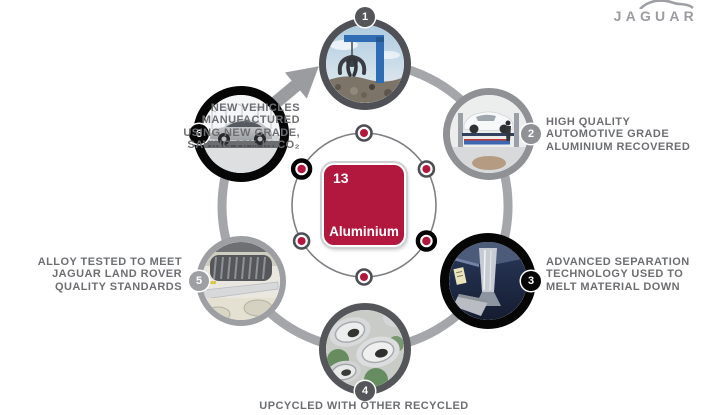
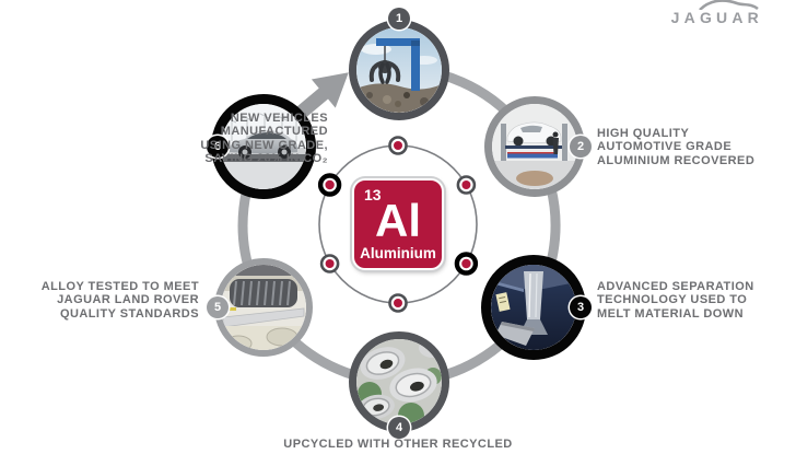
  1
  2
  3
  4
  5
  6
  13
+ Al
  Aluminium
  HIGH QUALITY
  AUTOMOTIVE GRADE
  ALUMINIUM RECOVERED
  ADVANCED SEPARATION
  TECHNOLOGY USED TO
  MELT MATERIAL DOWN
  UPCYCLED WITH OTHER RECYCLED
  ALLOY TESTED TO MEET
  JAGUAR LAND ROVER
  QUALITY STANDARDS
  NEW VEHICLES
  MANUFACTURED
  USING NEW GRADE,
  SAVING 26% IN CO₂
  JAGUAR
